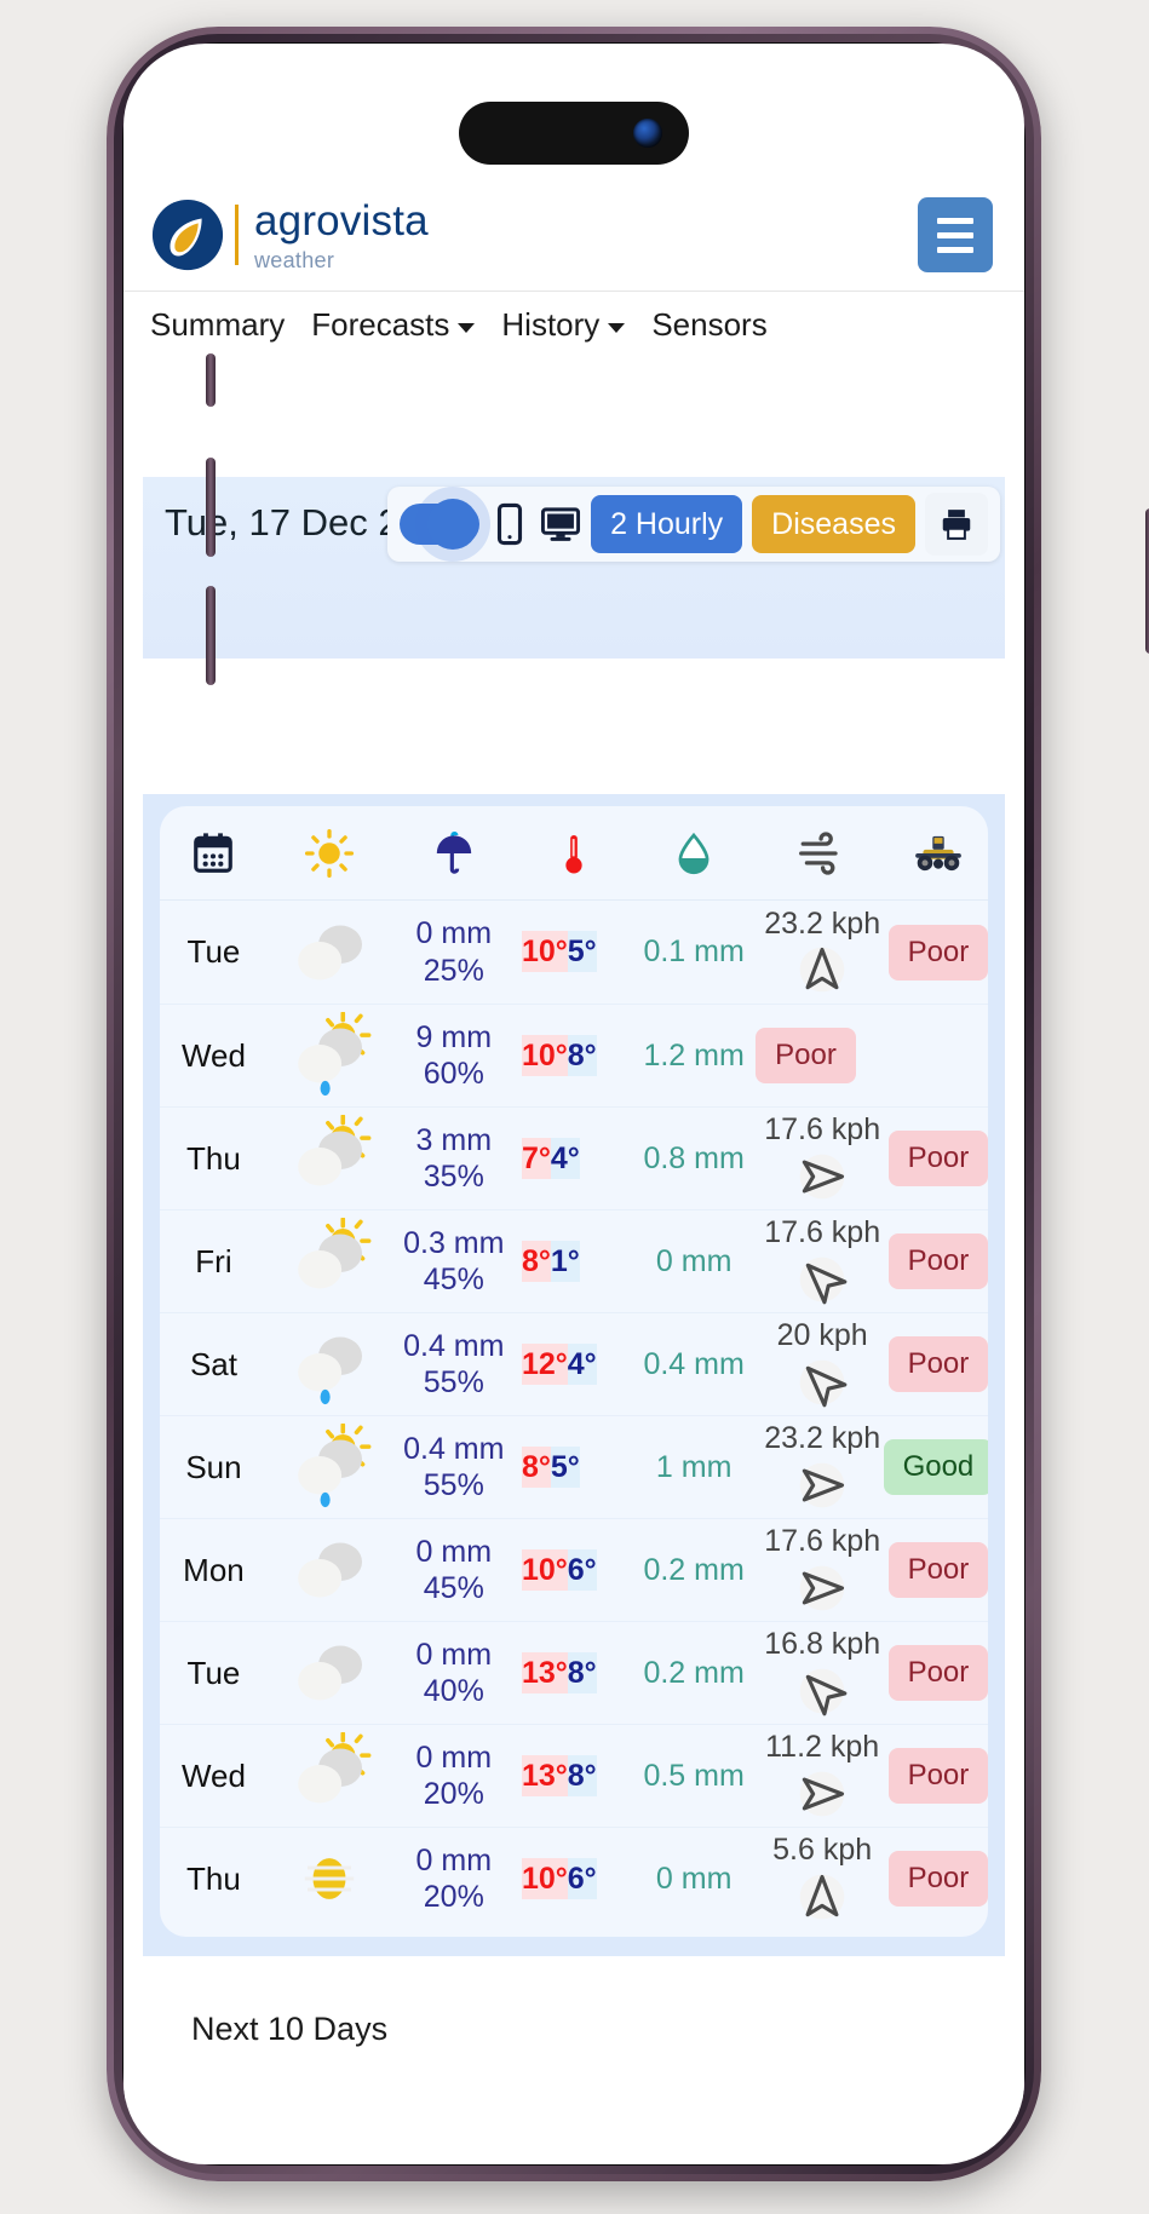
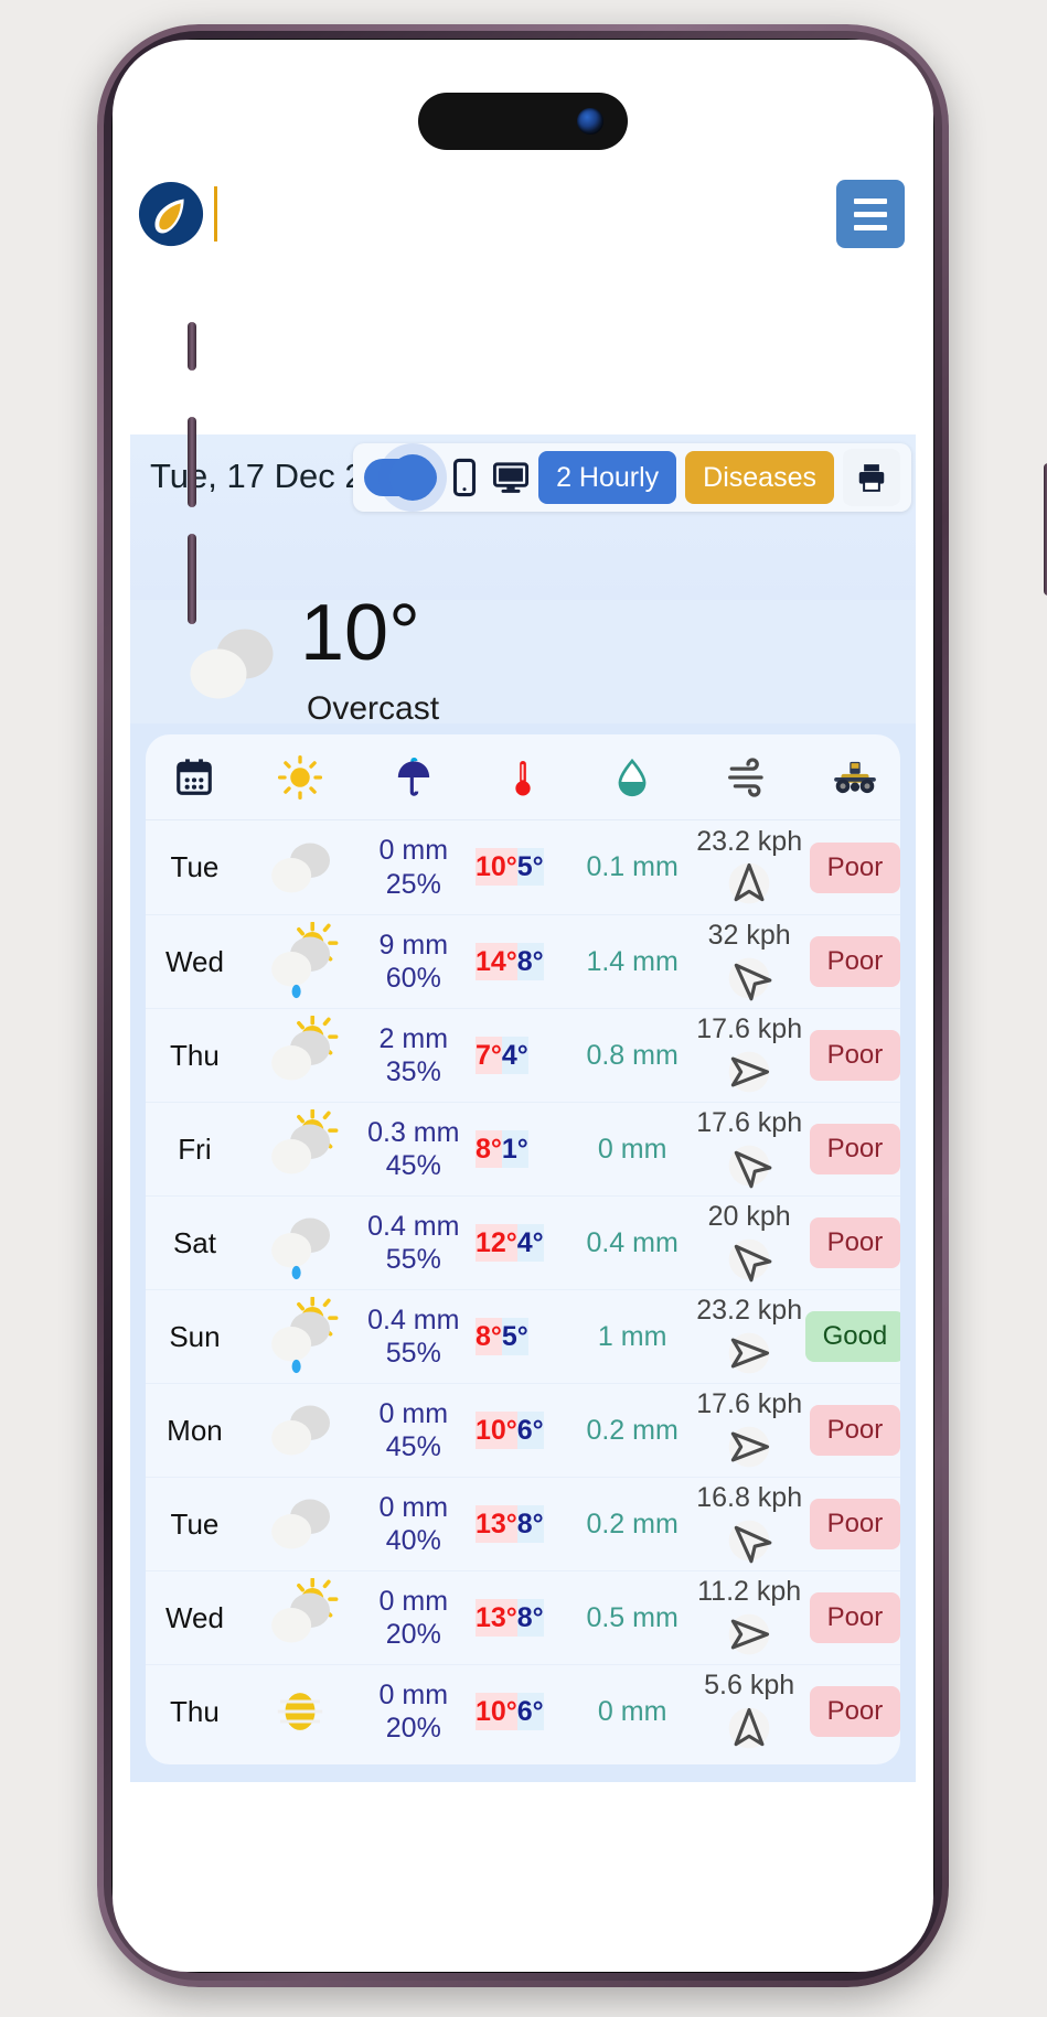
- agrovista
- weather
- Summary
- Forecasts
- History
- Sensors
  2 Hourly
  Diseases
+ 10°
+ Overcast
  Tue
  0 mm
  25%
  10°5°
  0.1 mm
  23.2 kph
  Poor
  Wed
  9 mm
  60%
- 10°8°
+ 14°8°
- 1.2 mm
+ 1.4 mm
+ 32 kph
  Poor
  Thu
- 3 mm
+ 2 mm
  35%
  7°4°
  0.8 mm
  17.6 kph
  Poor
  Fri
  0.3 mm
  45%
  8°1°
  0 mm
  17.6 kph
  Poor
  Sat
  0.4 mm
  55%
  12°4°
  0.4 mm
  20 kph
  Poor
  Sun
  0.4 mm
  55%
  8°5°
  1 mm
  23.2 kph
  Good
  Mon
  0 mm
  45%
  10°6°
  0.2 mm
  17.6 kph
  Poor
  Tue
  0 mm
  40%
  13°8°
  0.2 mm
  16.8 kph
  Poor
  Wed
  0 mm
  20%
  13°8°
  0.5 mm
  11.2 kph
  Poor
  Thu
  0 mm
  20%
  10°6°
  0 mm
  5.6 kph
  Poor
- Next 10 Days
